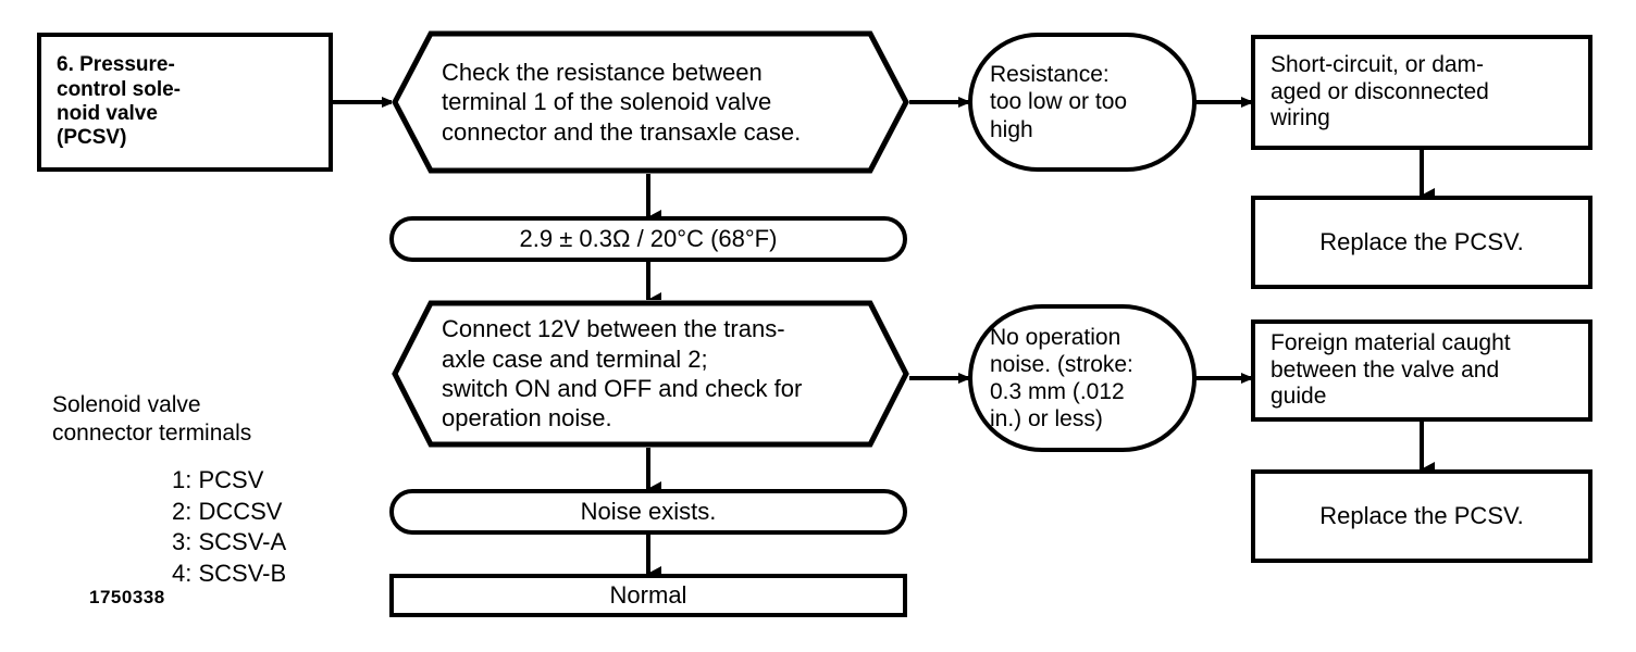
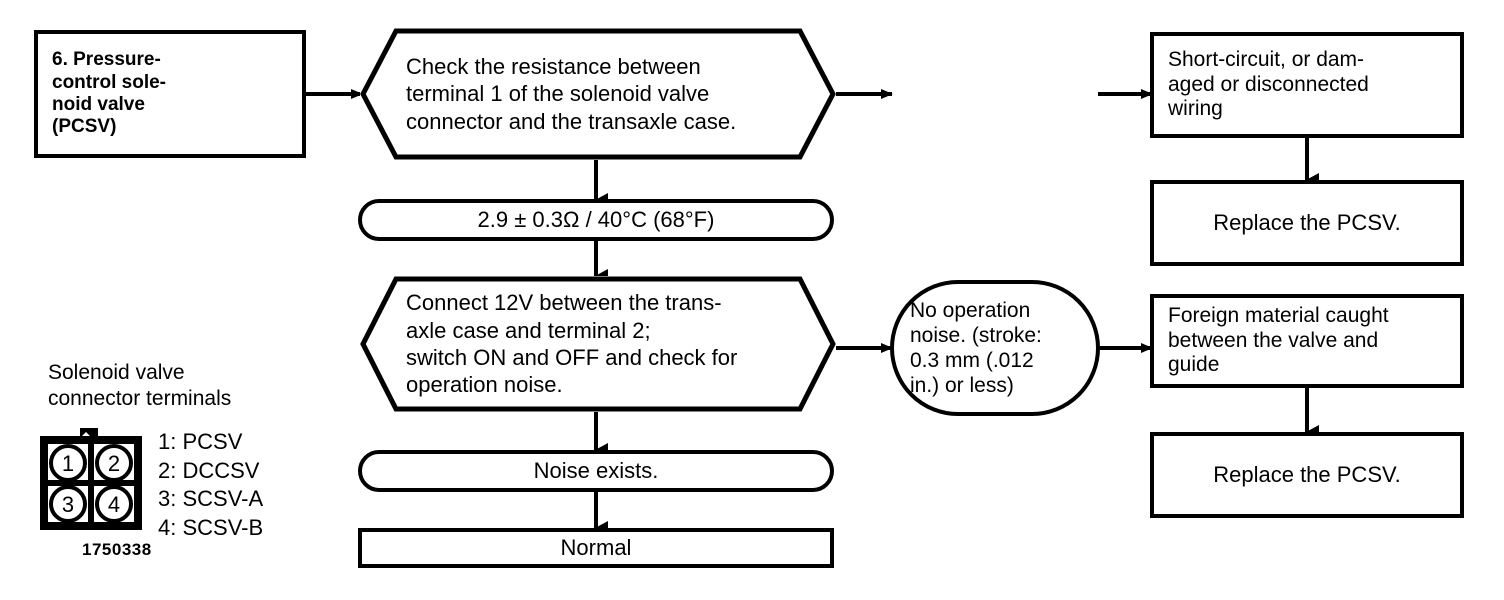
  6. Pressure-
  control sole-
  noid valve
  (PCSV)
  Check the resistance between
  terminal 1 of the solenoid valve
  connector and the transaxle case.
- Resistance:
- too low or too
- high
  Short-circuit, or dam-
  aged or disconnected
  wiring
  Replace the PCSV.
- 2.9 ± 0.3Ω / 20°C (68°F)
+ 2.9 ± 0.3Ω / 40°C (68°F)
  Connect 12V between the trans-
  axle case and terminal 2;
  switch ON and OFF and check for
  operation noise.
  No operation
  noise. (stroke:
  0.3 mm (.012
  in.) or less)
  Foreign material caught
  between the valve and
  guide
  Replace the PCSV.
  Noise exists.
  Normal
  Solenoid valve
  connector terminals
+ 1
+ 2
+ 3
+ 4
  1: PCSV
  2: DCCSV
  3: SCSV-A
  4: SCSV-B
  1750338
